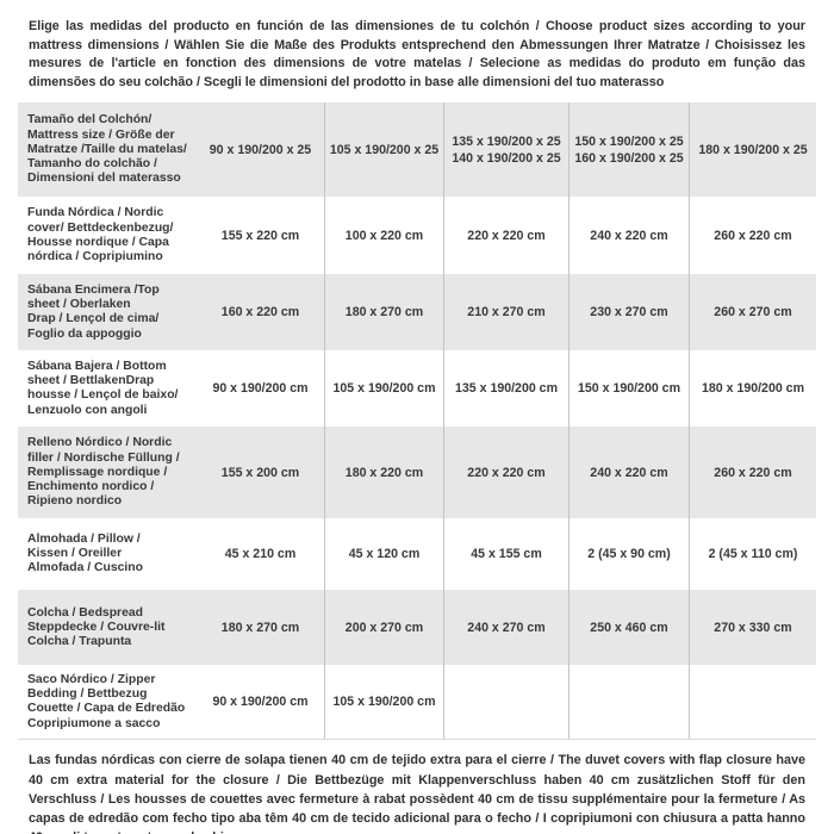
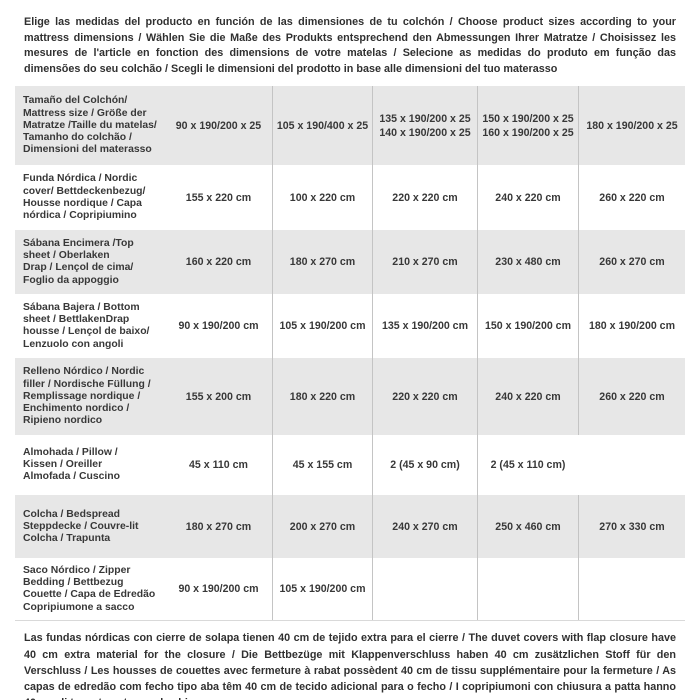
  Elige las medidas del producto en función de las dimensiones de tu colchón / Choose product sizes according to your mattress dimensions / Wählen Sie die Maße des Produkts entsprechend den Abmessungen Ihrer Matratze / Choisissez les mesures de l'article en fonction des dimensions de votre matelas / Selecione as medidas do produto em função das dimensões do seu colchão / Scegli le dimensioni del prodotto in base alle dimensioni del tuo materasso
  Tamaño del Colchón/
  Mattress size / Größe der
  Matratze /Taille du matelas/
  Tamanho do colchão /
  Dimensioni del materasso
  90 x 190/200 x 25
- 105 x 190/200 x 25
+ 105 x 190/400 x 25
  135 x 190/200 x 25
  140 x 190/200 x 25
  150 x 190/200 x 25
  160 x 190/200 x 25
  180 x 190/200 x 25
  Funda Nórdica / Nordic
  cover/ Bettdeckenbezug/
  Housse nordique / Capa
  nórdica / Copripiumino
  155 x 220 cm
  100 x 220 cm
  220 x 220 cm
  240 x 220 cm
  260 x 220 cm
  Sábana Encimera /Top
  sheet / Oberlaken
  Drap / Lençol de cima/
  Foglio da appoggio
  160 x 220 cm
  180 x 270 cm
  210 x 270 cm
- 230 x 270 cm
+ 230 x 480 cm
  260 x 270 cm
  Sábana Bajera / Bottom
  sheet / BettlakenDrap
  housse / Lençol de baixo/
  Lenzuolo con angoli
  90 x 190/200 cm
  105 x 190/200 cm
  135 x 190/200 cm
  150 x 190/200 cm
  180 x 190/200 cm
  Relleno Nórdico / Nordic
  filler / Nordische Füllung /
  Remplissage nordique /
  Enchimento nordico /
  Ripieno nordico
  155 x 200 cm
  180 x 220 cm
  220 x 220 cm
  240 x 220 cm
  260 x 220 cm
  Almohada / Pillow /
  Kissen / Oreiller
  Almofada / Cuscino
- 45 x 210 cm
+ 45 x 110 cm
- 45 x 120 cm
  45 x 155 cm
  2 (45 x 90 cm)
  2 (45 x 110 cm)
  Colcha / Bedspread
  Steppdecke / Couvre-lit
  Colcha / Trapunta
  180 x 270 cm
  200 x 270 cm
  240 x 270 cm
  250 x 460 cm
  270 x 330 cm
  Saco Nórdico / Zipper
  Bedding / Bettbezug
  Couette / Capa de Edredão
  Copripiumone a sacco
  90 x 190/200 cm
  105 x 190/200 cm
  Las fundas nórdicas con cierre de solapa tienen 40 cm de tejido extra para el cierre / The duvet covers with flap closure have 40 cm extra material for the closure / Die Bettbezüge mit Klappenverschluss haben 40 cm zusätzlichen Stoff für den Verschluss / Les housses de couettes avec fermeture à rabat possèdent 40 cm de tissu supplémentaire pour la fermeture / As capas de edredão com fecho tipo aba têm 40 cm de tecido adicional para o fecho / I copripiumoni con chiusura a patta hanno
